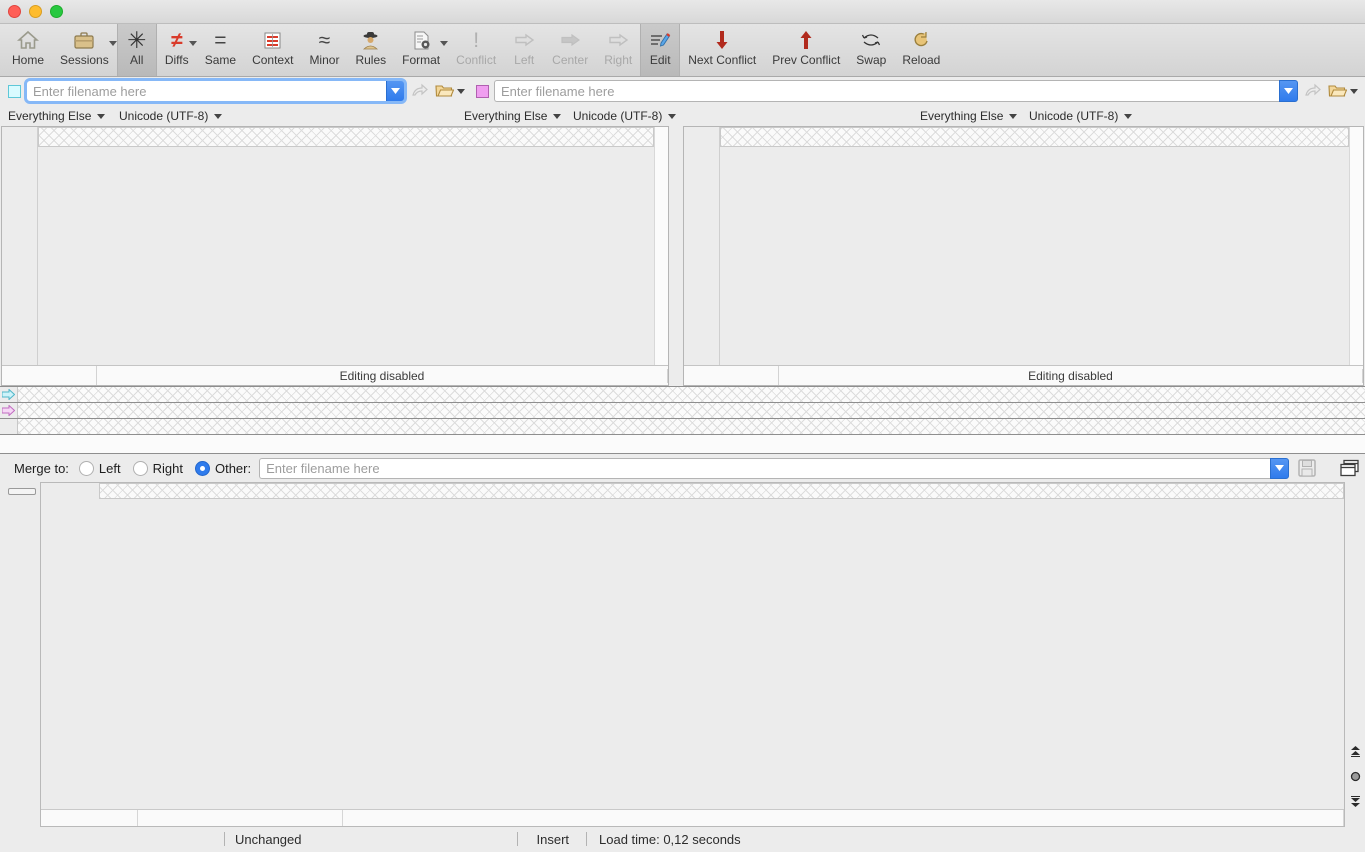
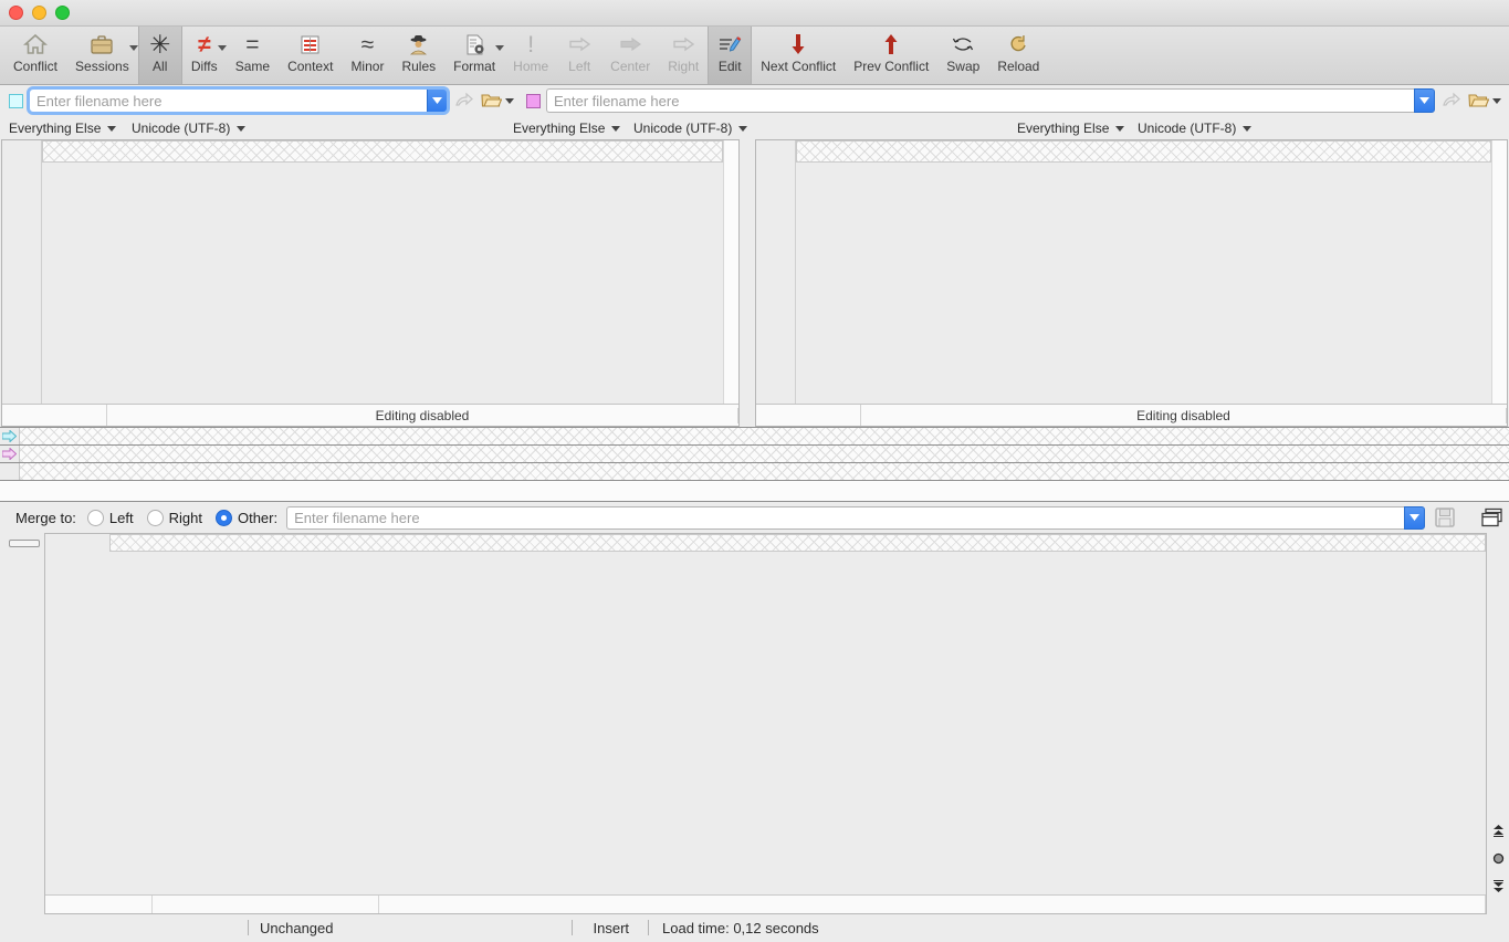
- Home
+ Conflict
  Sessions
  ✳
  All
  ≠
  Diffs
  =
  Same
  Context
  ≈
  Minor
  Rules
  Format
  !
- Conflict
+ Home
  Left
  Center
  Right
  Edit
  Next Conflict
  Prev Conflict
  Swap
  Reload
  Enter filename here
  Enter filename here
  Everything Else
  Unicode (UTF-8)
  Everything Else
  Unicode (UTF-8)
  Everything Else
  Unicode (UTF-8)
  Editing disabled
  Editing disabled
  Merge to:
  Left
  Right
  Other
  :
  Enter filename here
  Unchanged
  Insert
  Load time: 0,12 seconds
